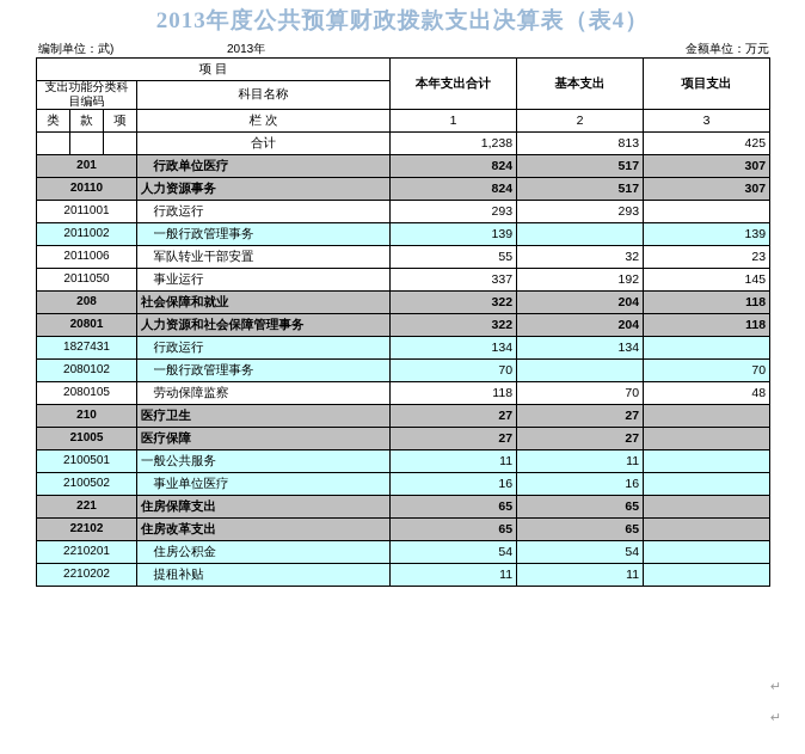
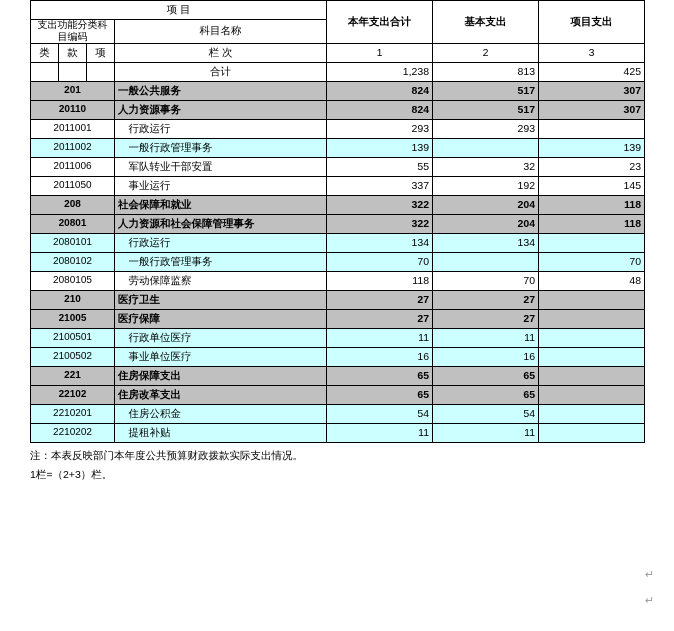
- 2013年度公共预算财政拨款支出决算表（表4）
- 编制单位：武)
- 2013年
- 金额单位：万元
  项 目	本年支出合计	基本支出	项目支出
  支出功能分类科目编码	科目名称
  类	款	项	栏 次	1	2	3
  			合计	1,238	813	425
- 201	行政单位医疗	824	517	307
+ 201	一般公共服务	824	517	307
  20110	人力资源事务	824	517	307
  2011001	行政运行	293	293
  2011002	一般行政管理事务	139		139
  2011006	军队转业干部安置	55	32	23
  2011050	事业运行	337	192	145
  208	社会保障和就业	322	204	118
  20801	人力资源和社会保障管理事务	322	204	118
- 1827431	行政运行	134	134
+ 2080101	行政运行	134	134
  2080102	一般行政管理事务	70		70
  2080105	劳动保障监察	118	70	48
  210	医疗卫生	27	27
  21005	医疗保障	27	27
- 2100501	一般公共服务	11	11
+ 2100501	行政单位医疗	11	11
  2100502	事业单位医疗	16	16
  221	住房保障支出	65	65
  22102	住房改革支出	65	65
  2210201	住房公积金	54	54
  2210202	提租补贴	11	11
+ 注：本表反映部门本年度公共预算财政拨款实际支出情况。
+ 1栏=（2+3）栏。
  ↵
  ↵
